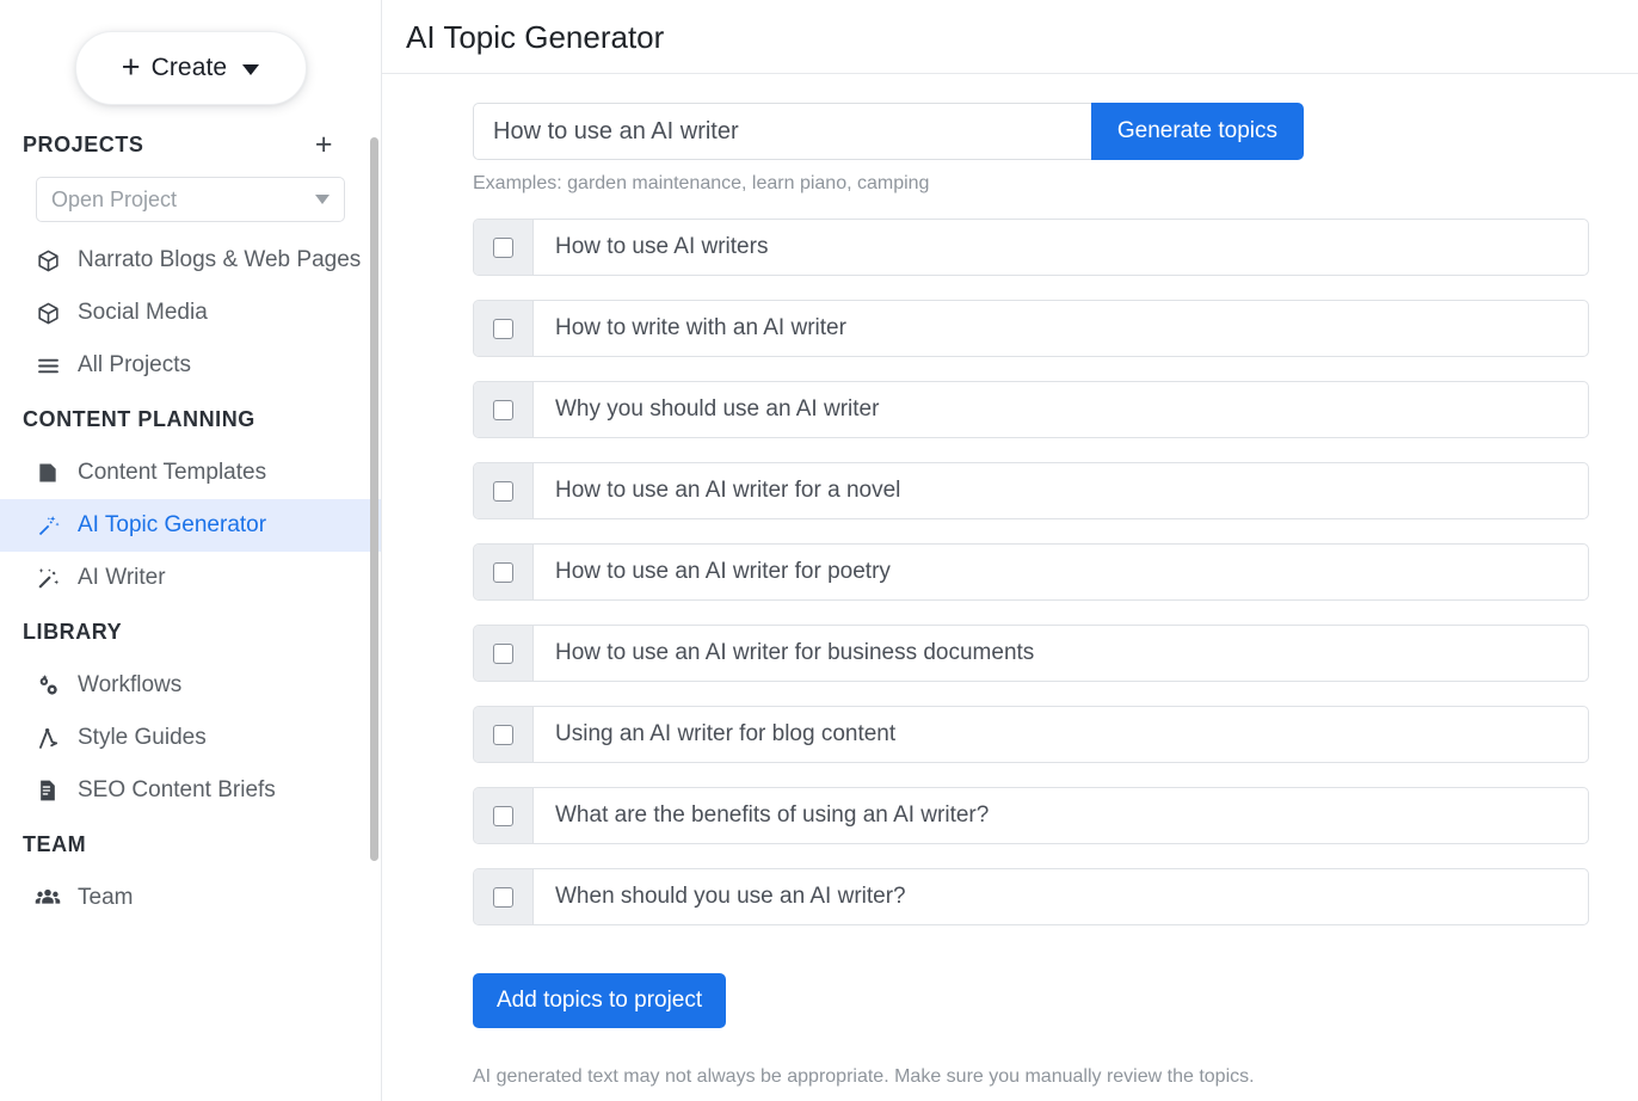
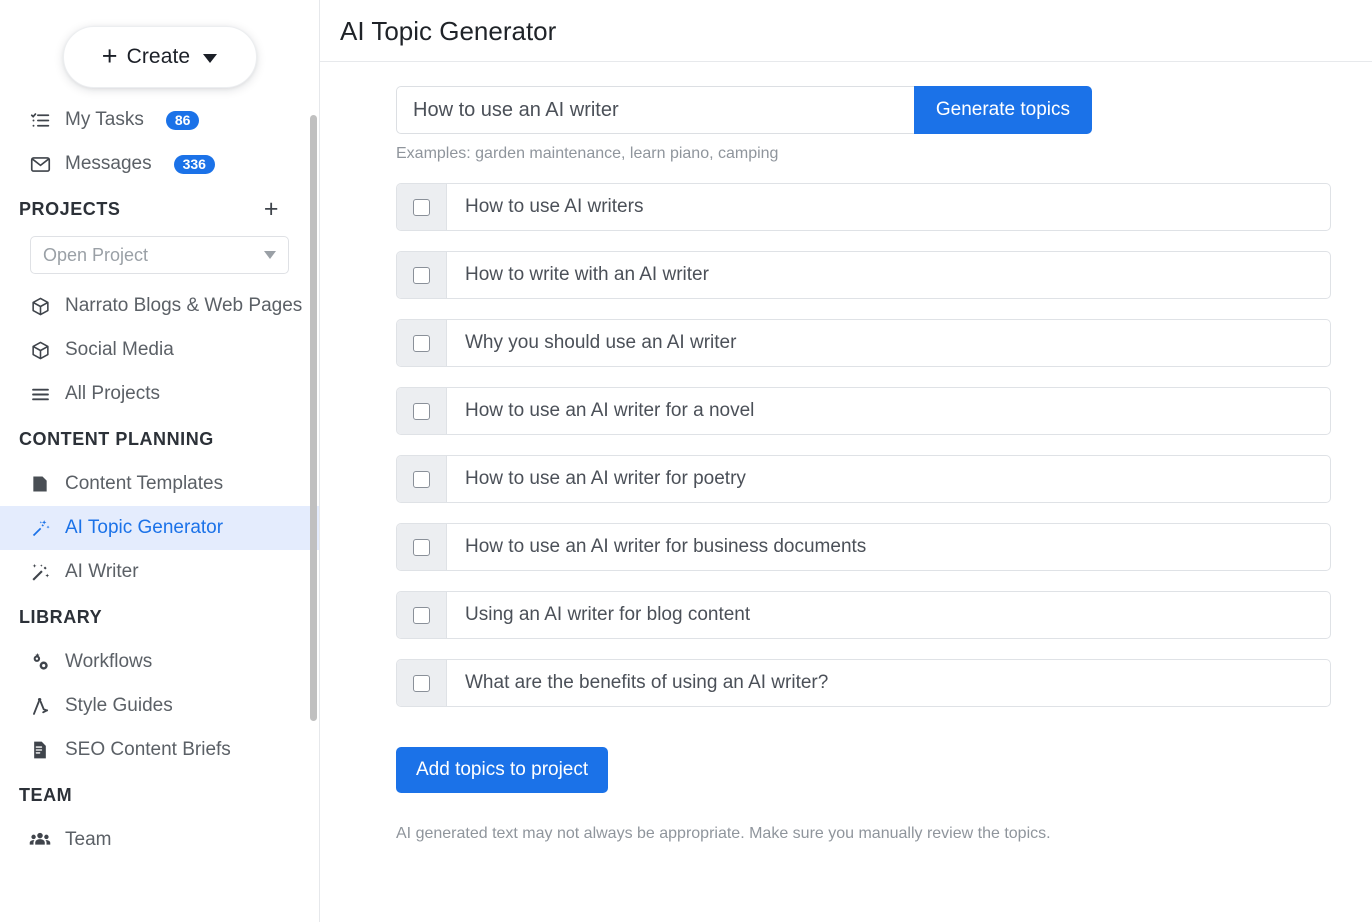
  +
  Create
+ My Tasks
+ 86
+ Messages
+ 336
  PROJECTS
  +
  Open Project
  Narrato Blogs & Web Pages
  Social Media
  All Projects
  CONTENT PLANNING
  Content Templates
  AI Topic Generator
  AI Writer
  LIBRARY
  Workflows
  Style Guides
  SEO Content Briefs
  TEAM
  Team
  AI Topic Generator
  How to use an AI writer
  Generate topics
  Examples: garden maintenance, learn piano, camping
  How to use AI writers
  How to write with an AI writer
  Why you should use an AI writer
  How to use an AI writer for a novel
  How to use an AI writer for poetry
  How to use an AI writer for business documents
  Using an AI writer for blog content
  What are the benefits of using an AI writer?
- When should you use an AI writer?
  Add topics to project
  AI generated text may not always be appropriate. Make sure you manually review the topics.
